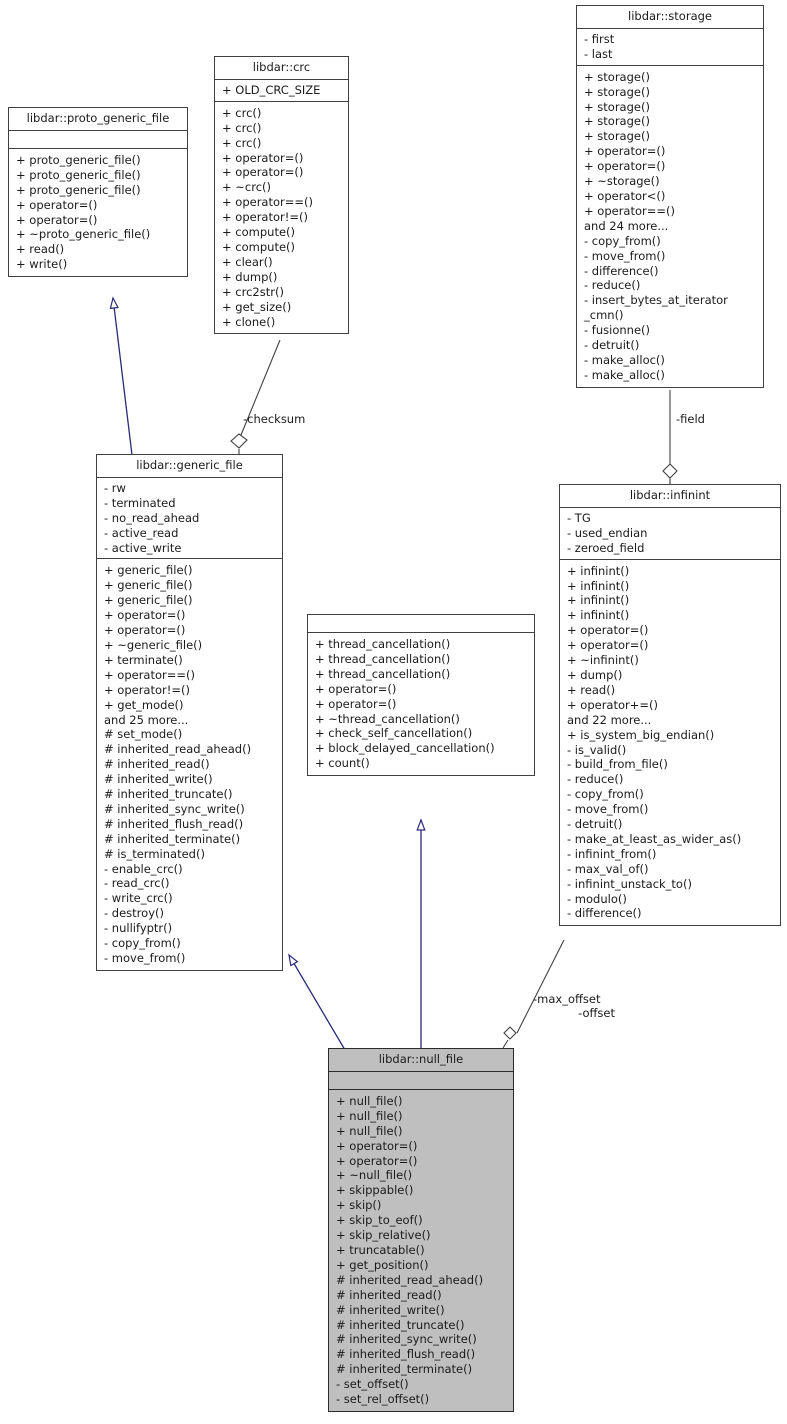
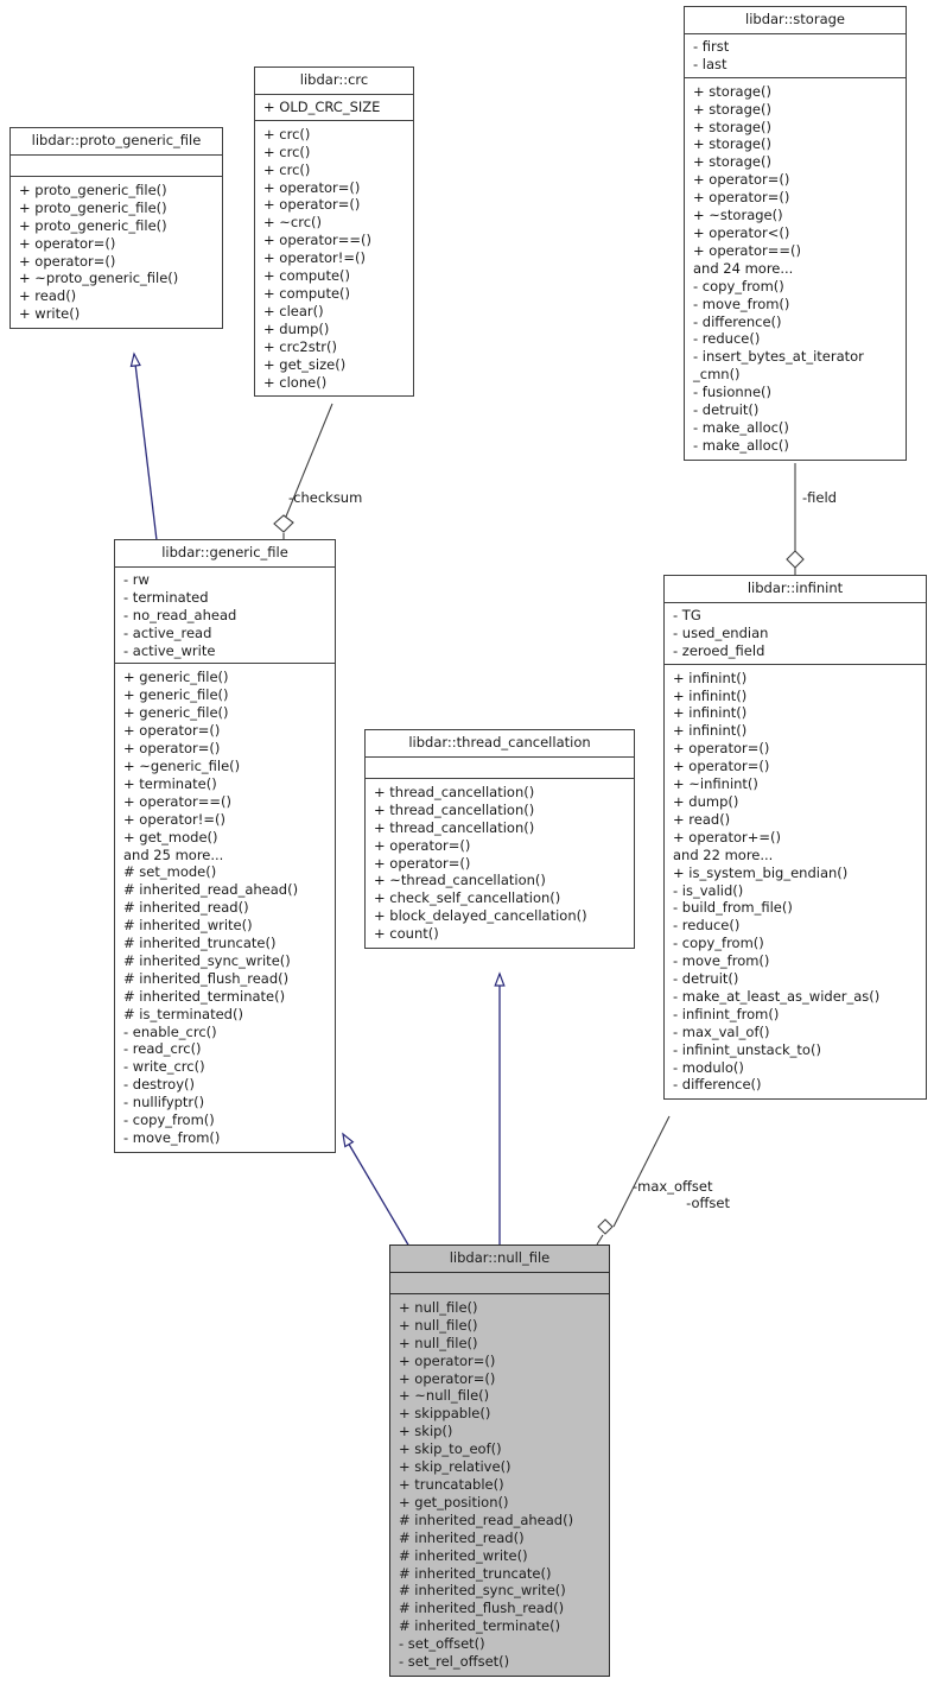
  libdar::proto_generic_file
  + proto_generic_file()
  + proto_generic_file()
  + proto_generic_file()
  + operator=()
  + operator=()
  + ~proto_generic_file()
  + read()
  + write()
  libdar::crc
  + OLD_CRC_SIZE
  + crc()
  + crc()
  + crc()
  + operator=()
  + operator=()
  + ~crc()
  + operator==()
  + operator!=()
  + compute()
  + compute()
  + clear()
  + dump()
  + crc2str()
  + get_size()
  + clone()
  libdar::storage
  - first
  - last
  + storage()
  + storage()
  + storage()
  + storage()
  + storage()
  + operator=()
  + operator=()
  + ~storage()
  + operator<()
  + operator==()
  and 24 more...
  - copy_from()
  - move_from()
  - difference()
  - reduce()
  - insert_bytes_at_iterator
  _cmn()
  - fusionne()
  - detruit()
  - make_alloc()
  - make_alloc()
  libdar::generic_file
  - rw
  - terminated
  - no_read_ahead
  - active_read
  - active_write
  + generic_file()
  + generic_file()
  + generic_file()
  + operator=()
  + operator=()
  + ~generic_file()
  + terminate()
  + operator==()
  + operator!=()
  + get_mode()
  and 25 more...
  # set_mode()
  # inherited_read_ahead()
  # inherited_read()
  # inherited_write()
  # inherited_truncate()
  # inherited_sync_write()
  # inherited_flush_read()
  # inherited_terminate()
  # is_terminated()
  - enable_crc()
  - read_crc()
  - write_crc()
  - destroy()
  - nullifyptr()
  - copy_from()
  - move_from()
+ libdar::thread_cancellation
  + thread_cancellation()
  + thread_cancellation()
  + thread_cancellation()
  + operator=()
  + operator=()
  + ~thread_cancellation()
  + check_self_cancellation()
  + block_delayed_cancellation()
  + count()
  libdar::infinint
  - TG
  - used_endian
  - zeroed_field
  + infinint()
  + infinint()
  + infinint()
  + infinint()
  + operator=()
  + operator=()
  + ~infinint()
  + dump()
  + read()
  + operator+=()
  and 22 more...
  + is_system_big_endian()
  - is_valid()
  - build_from_file()
  - reduce()
  - copy_from()
  - move_from()
  - detruit()
  - make_at_least_as_wider_as()
  - infinint_from()
  - max_val_of()
  - infinint_unstack_to()
  - modulo()
  - difference()
  libdar::null_file
  + null_file()
  + null_file()
  + null_file()
  + operator=()
  + operator=()
  + ~null_file()
  + skippable()
  + skip()
  + skip_to_eof()
  + skip_relative()
  + truncatable()
  + get_position()
  # inherited_read_ahead()
  # inherited_read()
  # inherited_write()
  # inherited_truncate()
  # inherited_sync_write()
  # inherited_flush_read()
  # inherited_terminate()
  - set_offset()
  - set_rel_offset()
  -checksum
  -field
  -max_offset
  -offset
